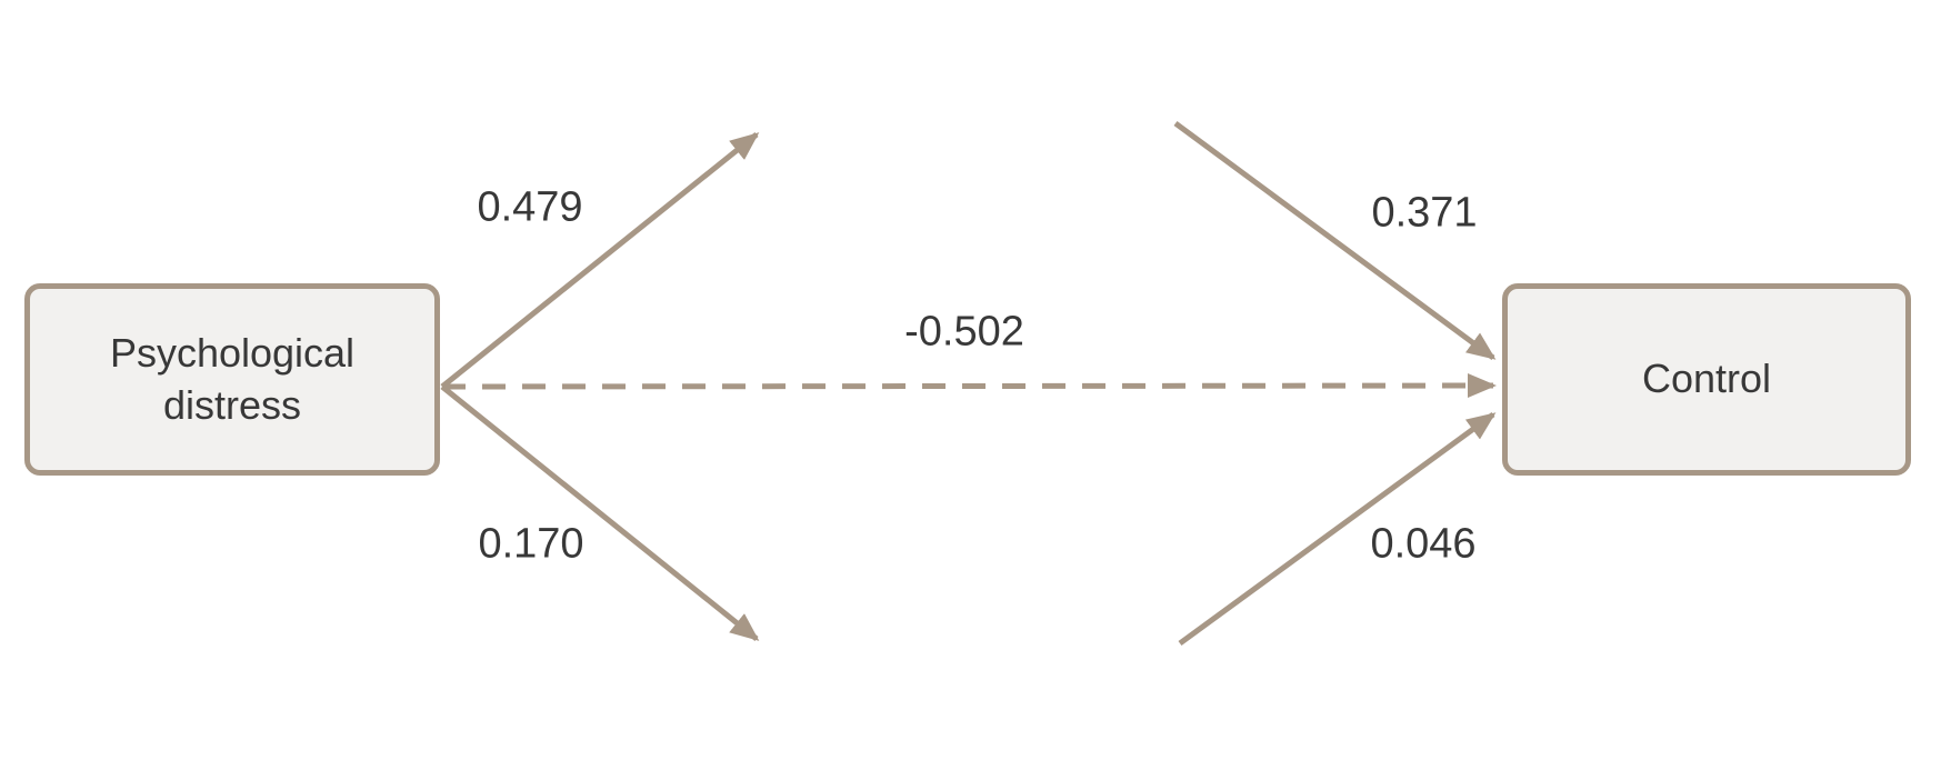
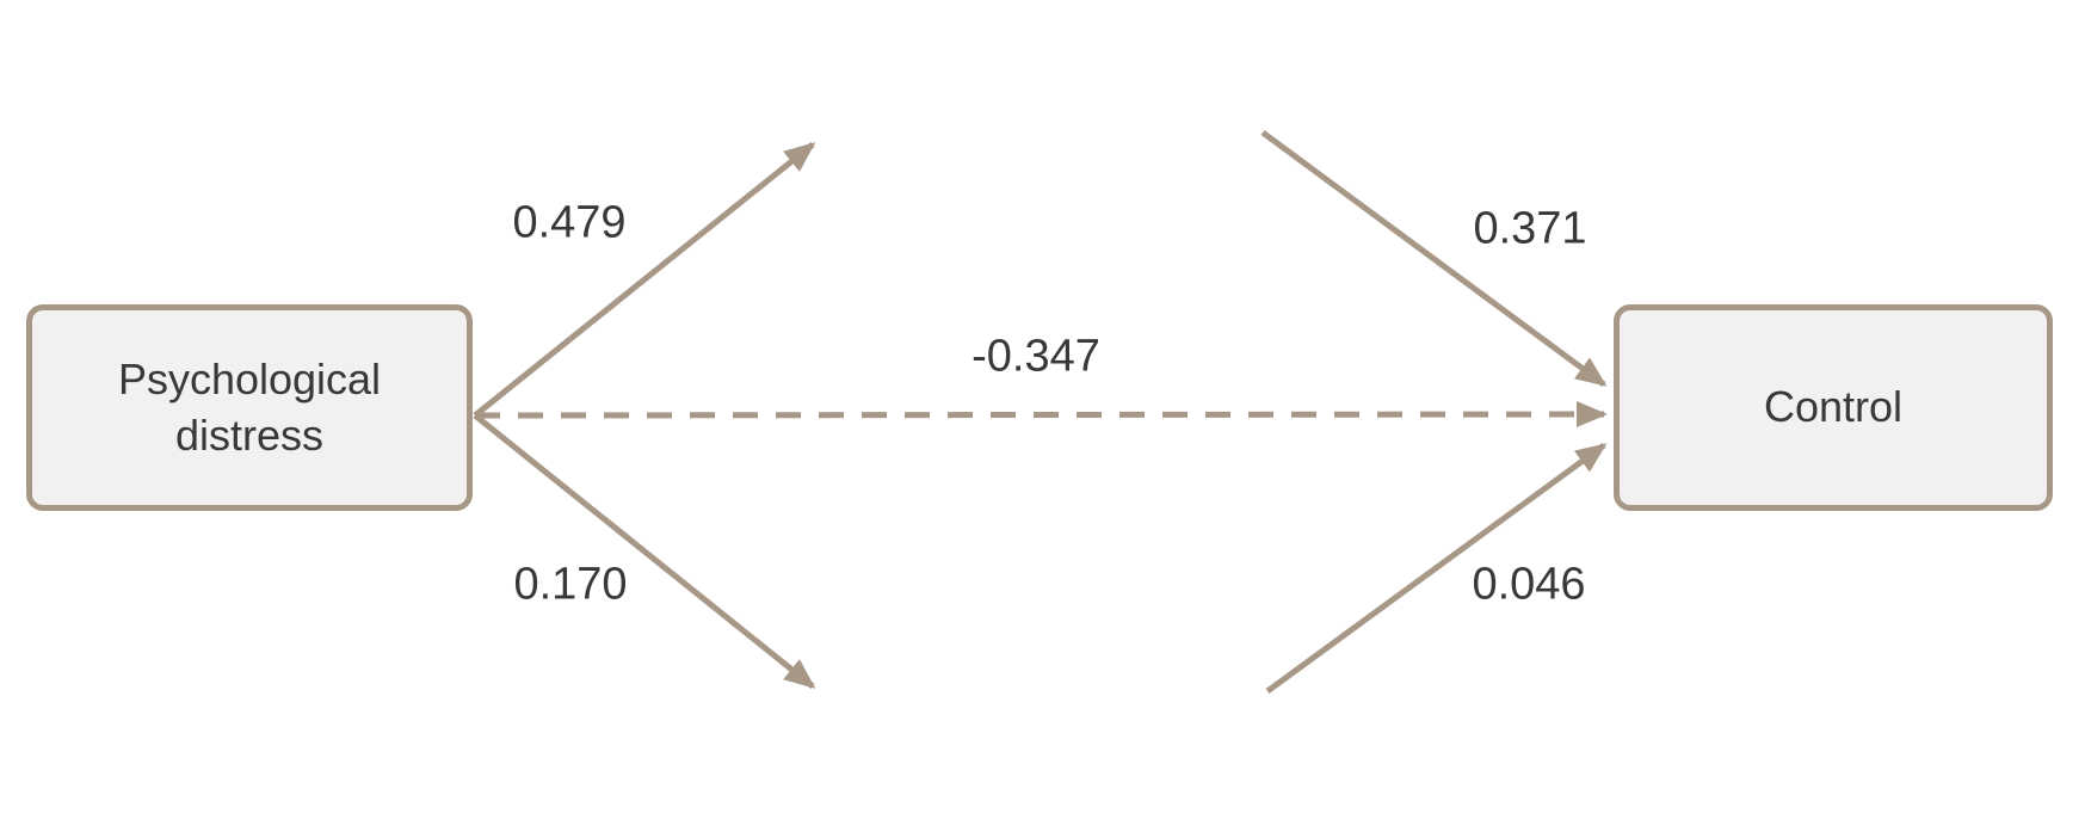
  Psychological distress
  Control
  0.479
  0.371
- -0.502
+ -0.347
  0.170
  0.046
